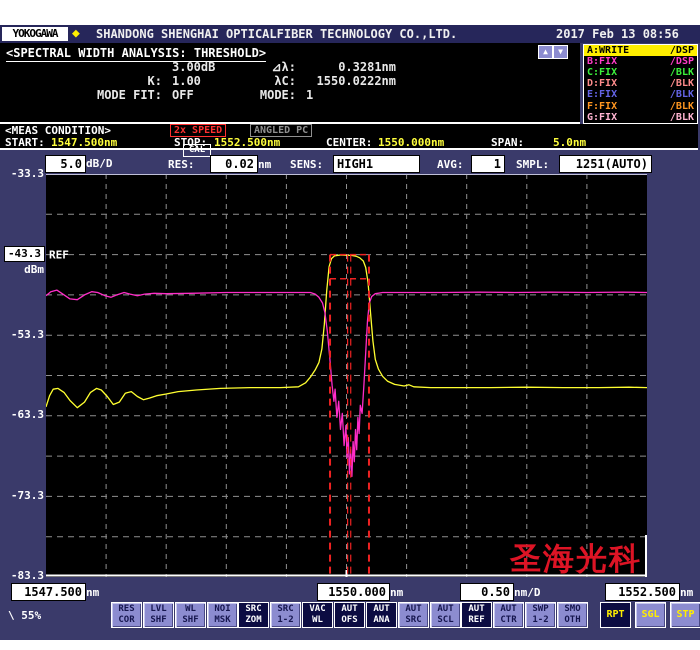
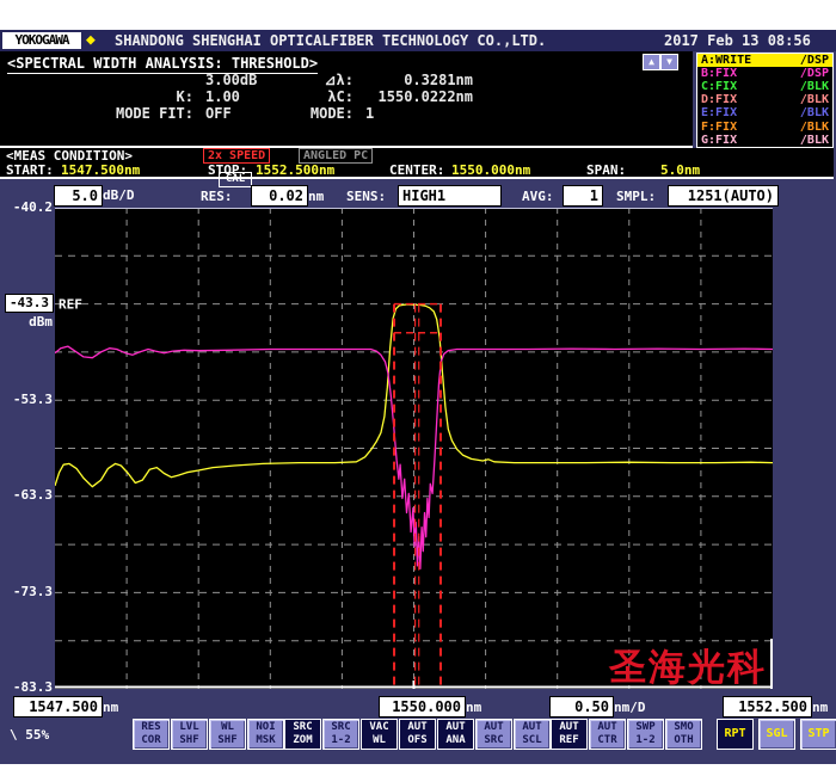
  YOKOGAWA
  ◆
  SHANDONG SHENGHAI OPTICALFIBER TECHNOLOGY CO.,LTD.
  2017 Feb 13 08:56
  <SPECTRAL WIDTH ANALYSIS: THRESHOLD>
  3.00dB
  ⊿λ:
  0.3281nm
  K:
  1.00
  λC:
  1550.0222nm
  MODE FIT:
  OFF
  MODE:
  1
  ▲
  ▼
  A:WRITE
  /DSP
  B:FIX
  /DSP
  C:FIX
  /BLK
  D:FIX
  /BLK
  E:FIX
  /BLK
  F:FIX
  /BLK
  G:FIX
  /BLK
  <MEAS CONDITION>
  2x SPEED
  ANGLED PC
  START:
  1547.500nm
  STOP:
  1552.500nm
  CENTER:
  1550.000nm
  SPAN:
  5.0nm
  5.0
  dB/D
  CAL
  RES:
  0.02
  nm
  SENS:
  HIGH1
  AVG:
  1
  SMPL:
  1251(AUTO)
- -33.3
+ -40.2
  -43.3
  dBm
  -53.3
  -63.3
  -73.3
  -83.3
  REF
  圣海光科
  1547.500
  nm
  1550.000
  nm
  0.50
  nm/D
  1552.500
  nm
  \ 55%
  RES
  COR
  LVL
  SHF
  WL
  SHF
  NOI
  MSK
  SRC
  ZOM
  SRC
  1-2
  VAC
  WL
  AUT
  OFS
  AUT
  ANA
  AUT
  SRC
  AUT
  SCL
  AUT
  REF
  AUT
  CTR
  SWP
  1-2
  SMO
  OTH
  RPT
  SGL
  STP
